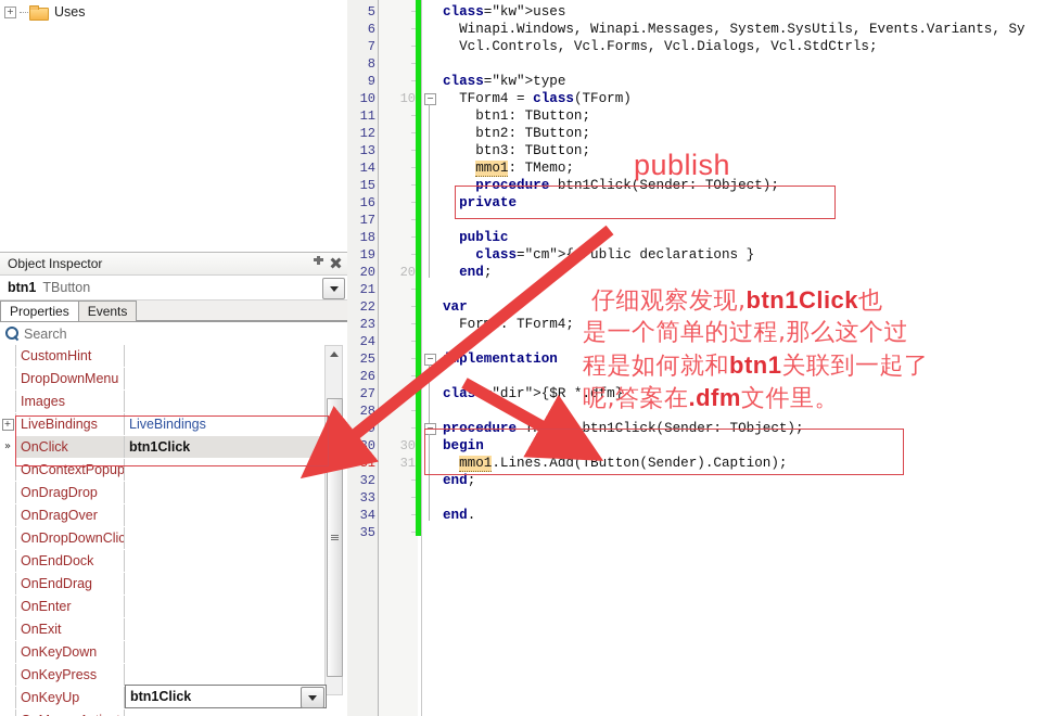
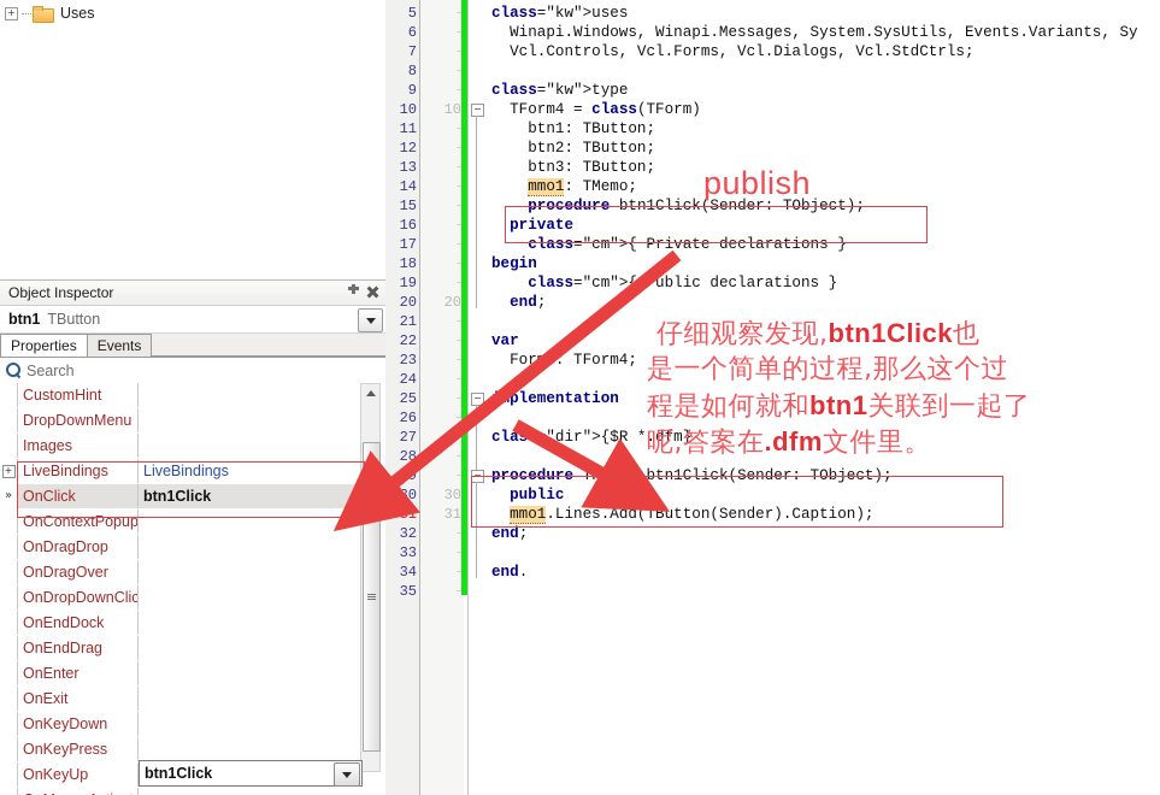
  +
  Uses
  Object Inspector
  btn1
  TButton
  Properties
  Events
  Search
  CustomHint
  DropDownMenu
  Images
  +
  LiveBindings
  LiveBindings
  »
  OnClick
  btn1Click
  OnContextPopup
  OnDragDrop
  OnDragOver
  OnDropDownClic
  OnEndDock
  OnEndDrag
  OnEnter
  OnExit
  OnKeyDown
  OnKeyPress
  OnKeyUp
  btn1Click
  −
  −
  −
  class="kw">uses
  Winapi.Windows, Winapi.Messages, System.SysUtils, Events.Variants, Sy
  Vcl.Controls, Vcl.Forms, Vcl.Dialogs, Vcl.StdCtrls;
  class="kw">type
  TForm4 = class(TForm)
  btn1: TButton;
  btn2: TButton;
  btn3: TButton;
  mmo1: TMemo;
  procedure btn1Click(Sender: TObject);
  private
+ class="cm">{ Private declarations }
- public
+ begin
  class="cm">ublic declarations }
  end;
  var
  For: TForm4;
  plementation
  clas "dir">{$R *.dfm}
  procedure Tm4.btn1Click(Sender: TObject);
- begin
+ public
  mmo1.Lines.Add(TButton(Sender).Caption);
  end;
  end.
  5
  6
  7
  8
  9
  10
  11
  12
  13
  14
  15
  16
  17
  18
  19
  20
  21
  22
  23
  24
  25
  26
  27
  28
  30
  31
  32
  33
  34
  35
  10
  20
  30
  31
  publish
  仔细观察发现,btn1Click也
  是一个简单的过程,那么这个过
  程是如何就和btn1关联到一起了
  呢,答案在.dfm文件里。
